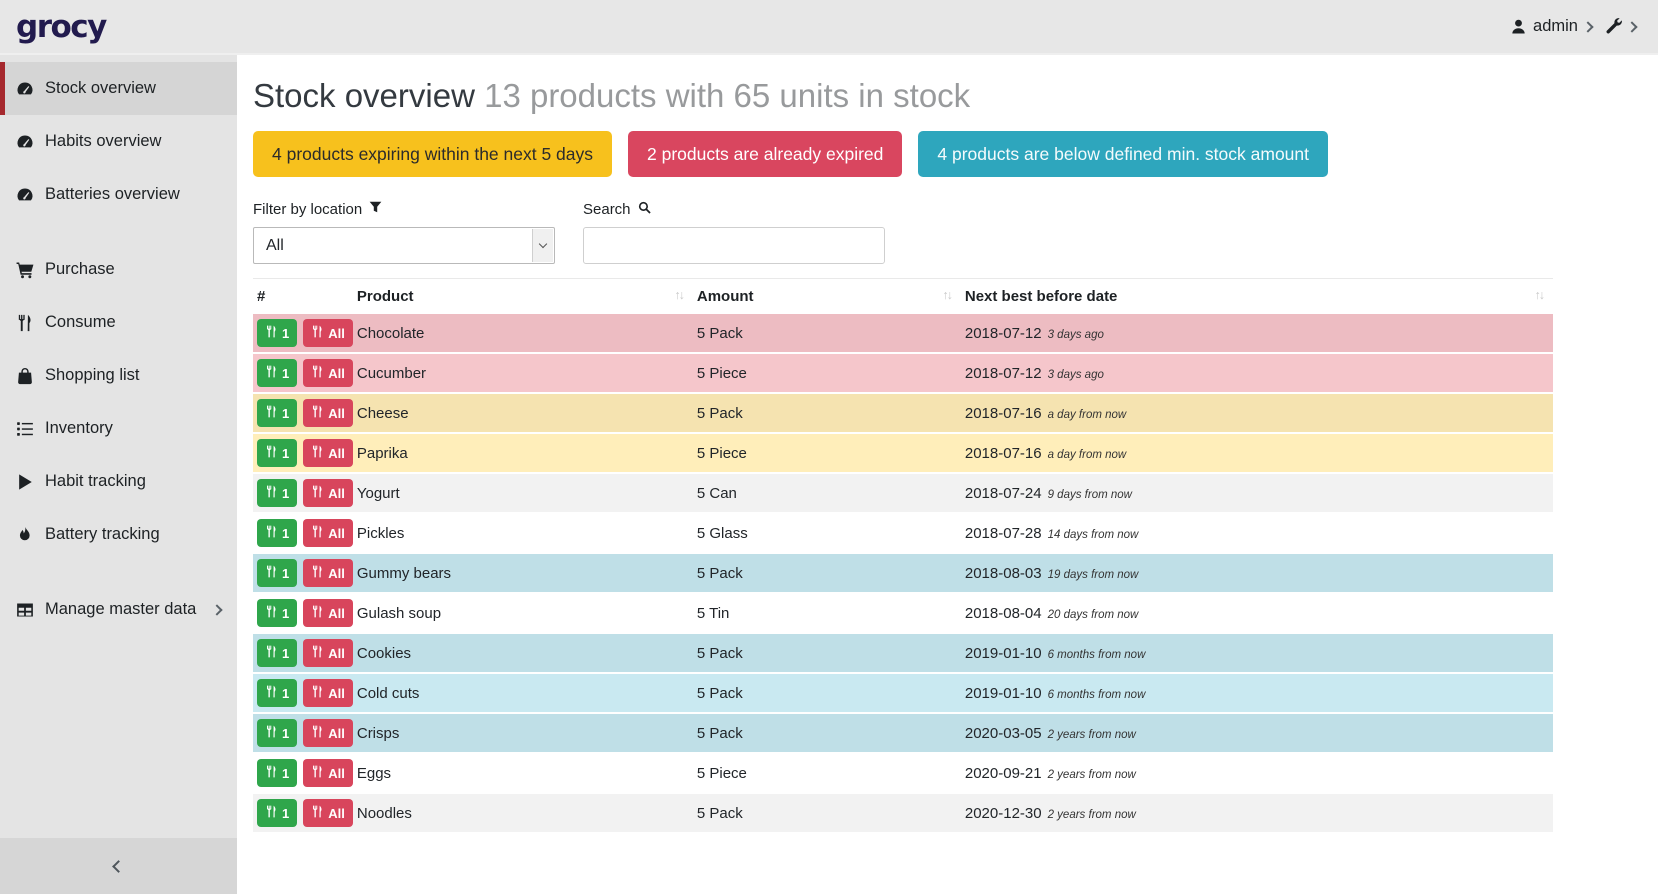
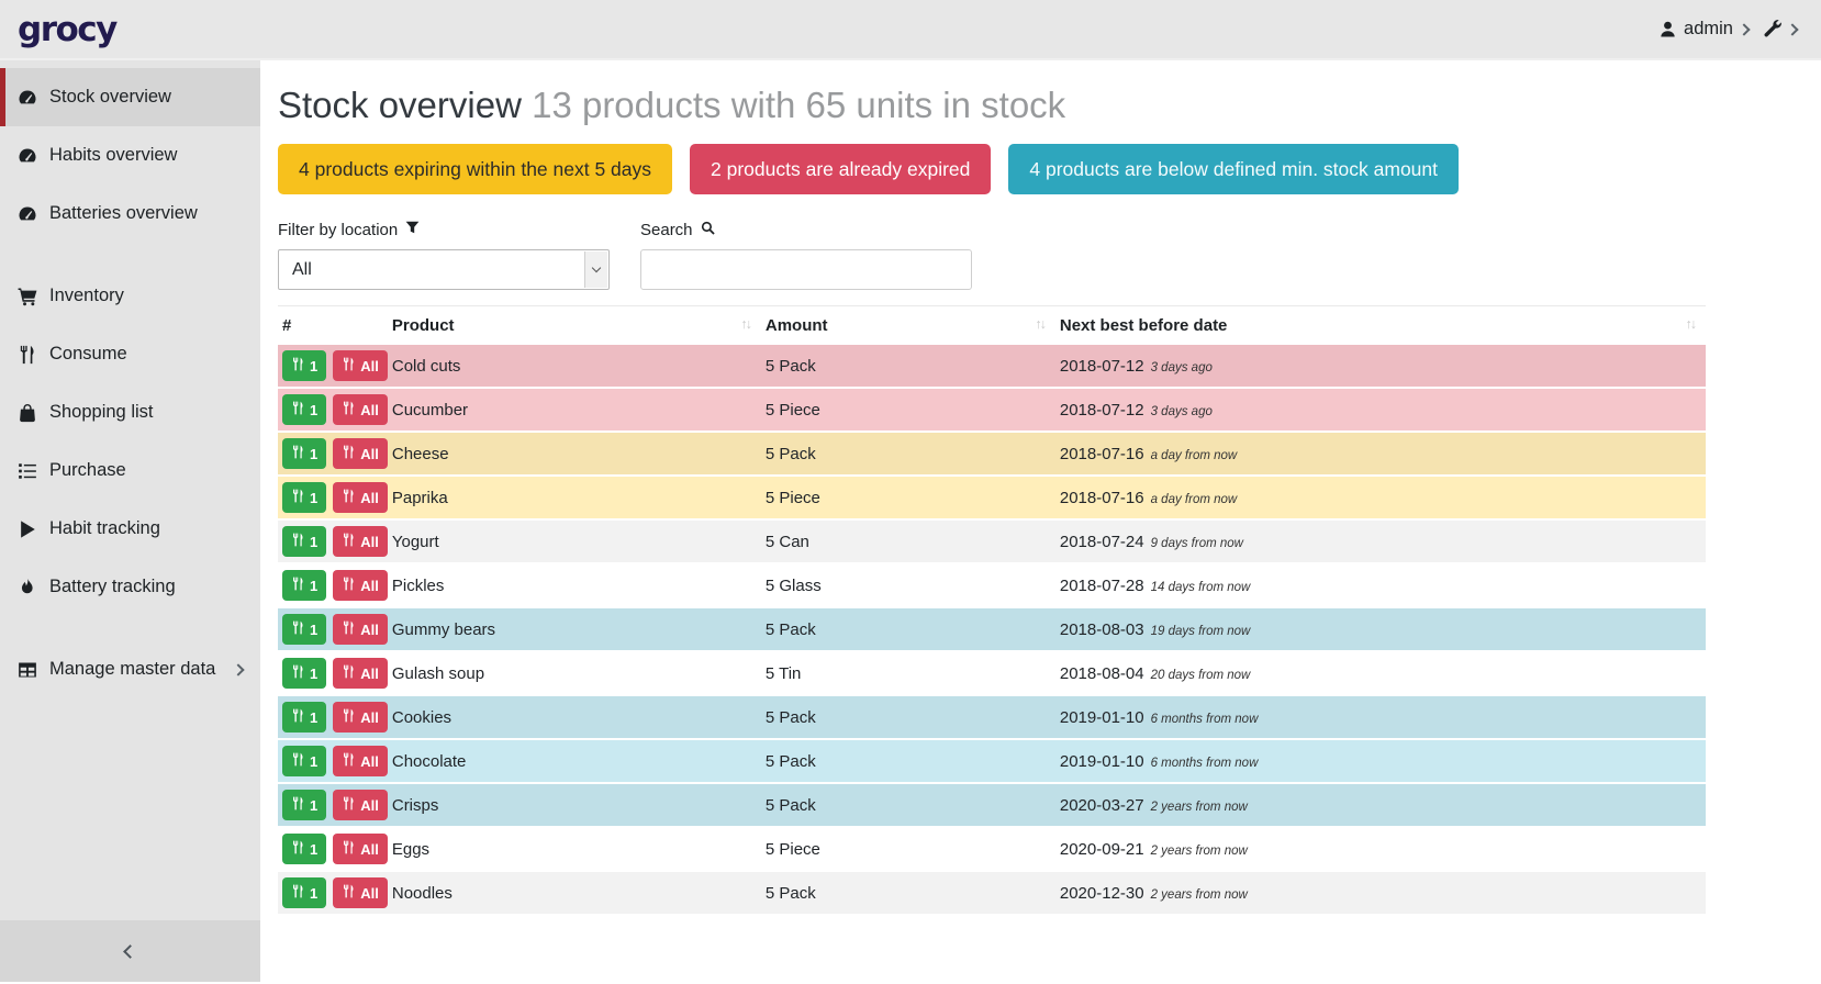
  grocy
  admin
  Stock overview
  Habits overview
  Batteries overview
- Purchase
+ Inventory
  Consume
  Shopping list
- Inventory
+ Purchase
  Habit tracking
  Battery tracking
  Manage master data
  Stock overview 13 products with 65 units in stock
  4 products expiring within the next 5 days
  2 products are already expired
  4 products are below defined min. stock amount
  Filter by location
  All
  Search
  #	Product ↑↓	Amount ↑↓	Next best before date ↑↓
- 1 All	Chocolate	5 Pack	2018-07-12 3 days ago
+ 1 All	Cold cuts	5 Pack	2018-07-12 3 days ago
  1 All	Cucumber	5 Piece	2018-07-12 3 days ago
  1 All	Cheese	5 Pack	2018-07-16 a day from now
  1 All	Paprika	5 Piece	2018-07-16 a day from now
  1 All	Yogurt	5 Can	2018-07-24 9 days from now
  1 All	Pickles	5 Glass	2018-07-28 14 days from now
  1 All	Gummy bears	5 Pack	2018-08-03 19 days from now
  1 All	Gulash soup	5 Tin	2018-08-04 20 days from now
  1 All	Cookies	5 Pack	2019-01-10 6 months from now
- 1 All	Cold cuts	5 Pack	2019-01-10 6 months from now
+ 1 All	Chocolate	5 Pack	2019-01-10 6 months from now
- 1 All	Crisps	5 Pack	2020-03-05 2 years from now
+ 1 All	Crisps	5 Pack	2020-03-27 2 years from now
  1 All	Eggs	5 Piece	2020-09-21 2 years from now
  1 All	Noodles	5 Pack	2020-12-30 2 years from now
